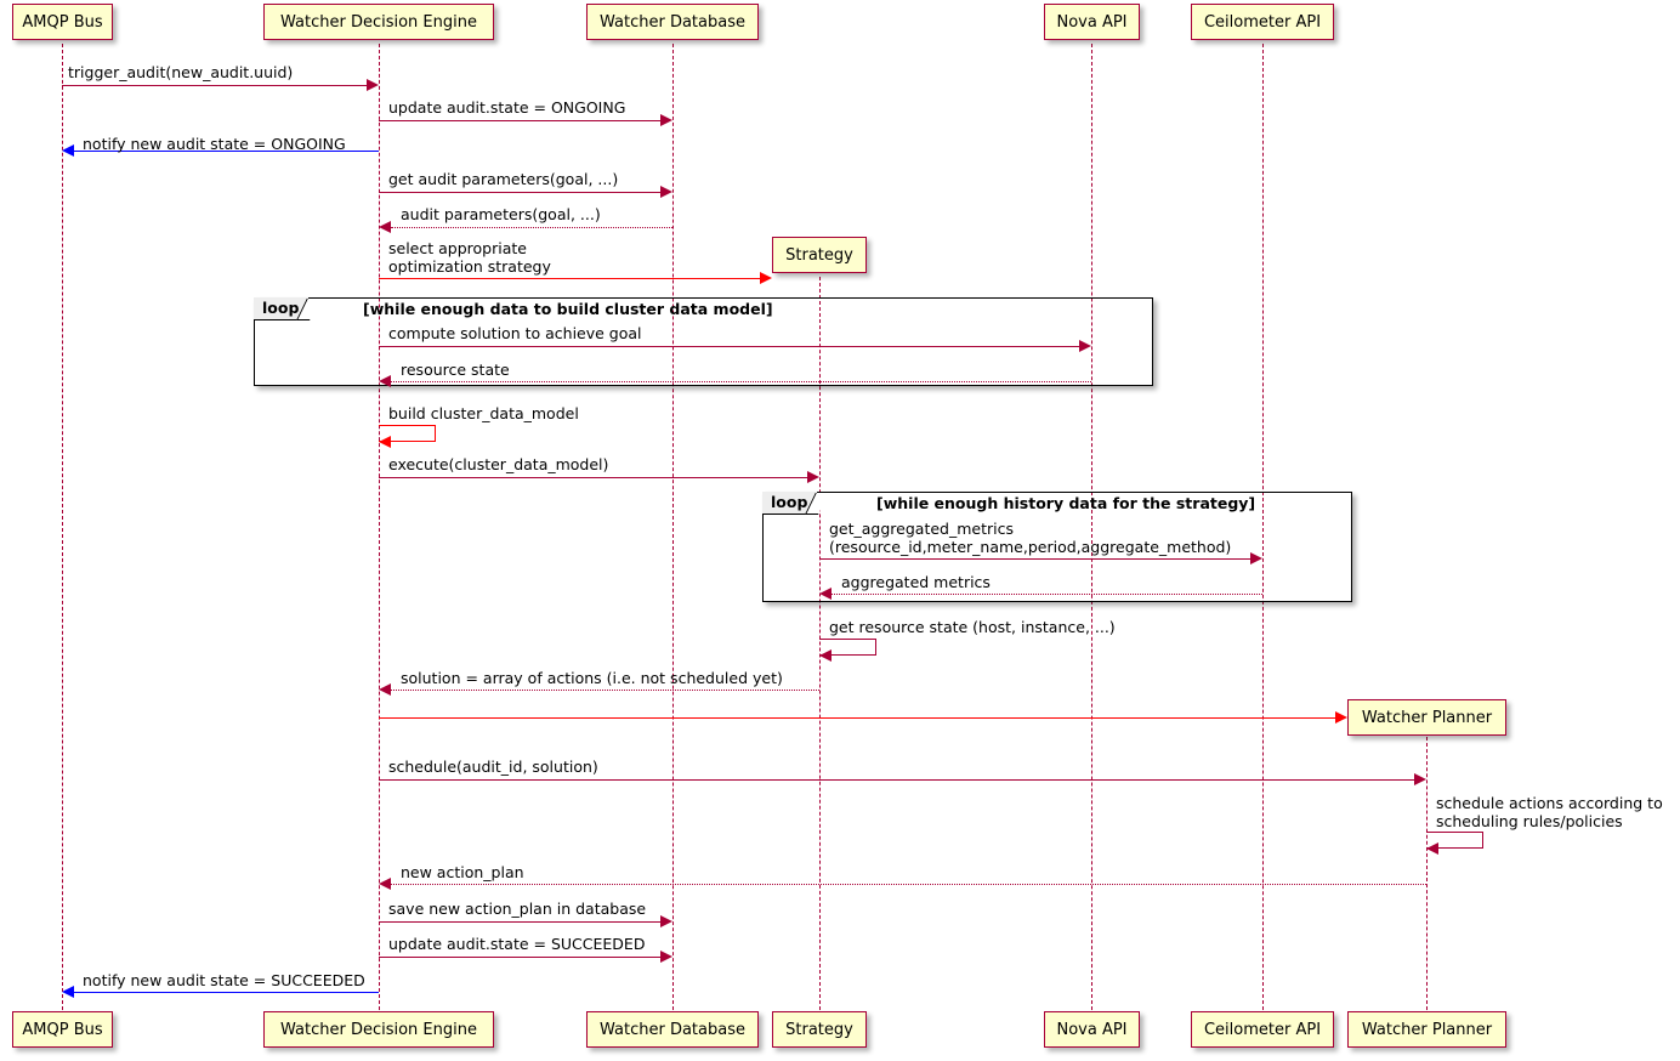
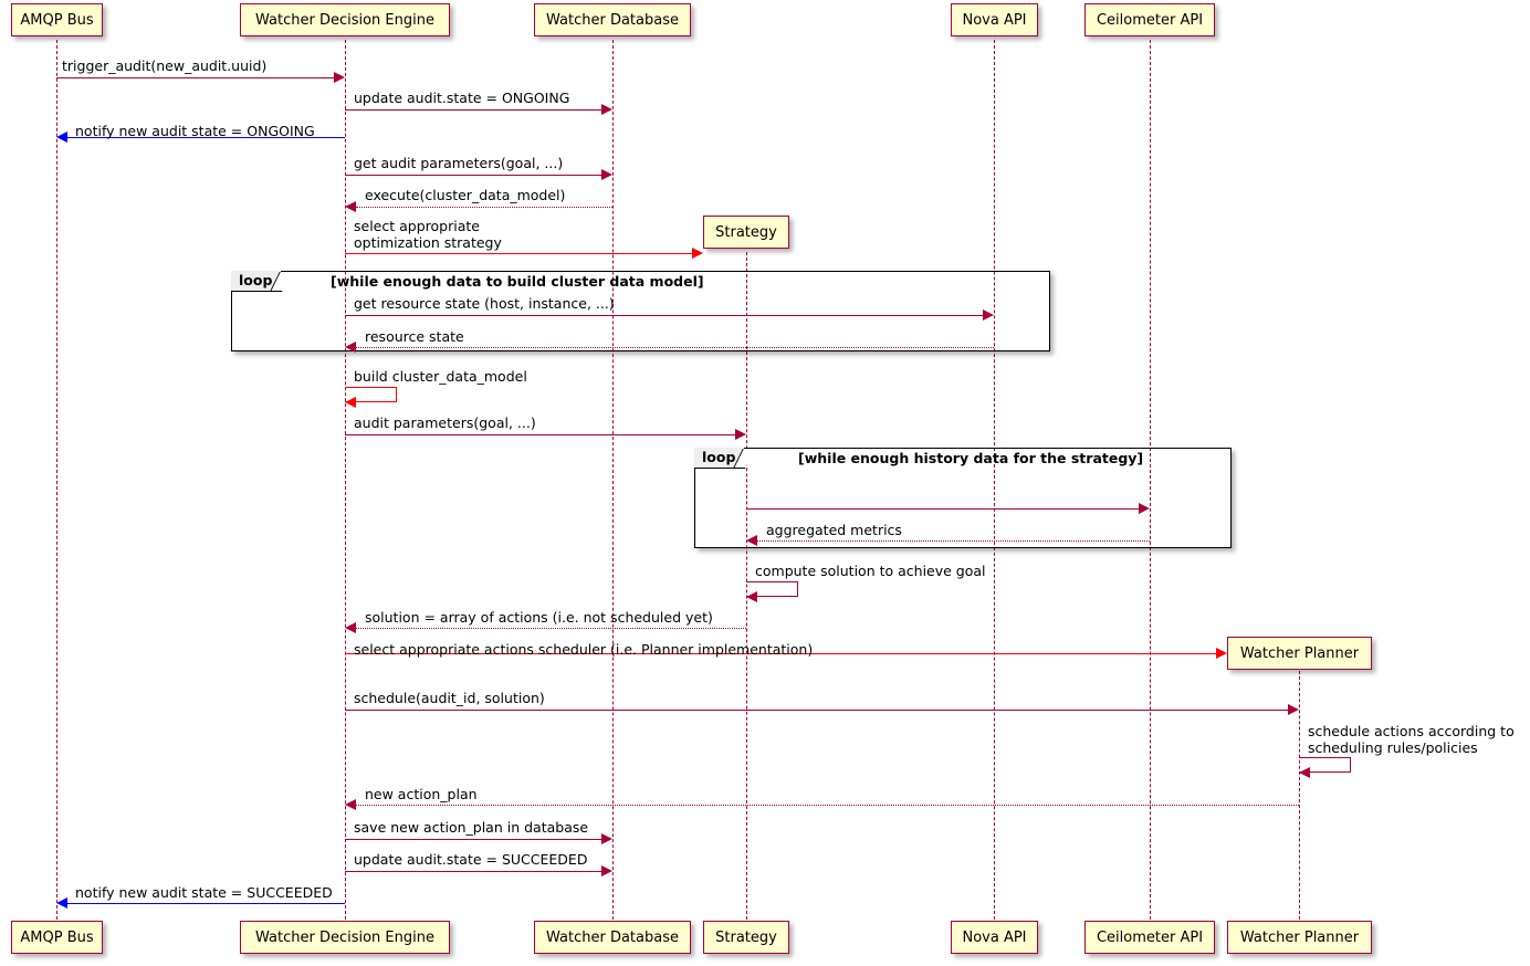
  AMQP Bus
  Watcher Decision Engine
  Watcher Database
  Nova API
  Ceilometer API
  Strategy
  Watcher Planner
  AMQP Bus
  Watcher Decision Engine
  Watcher Database
  Strategy
  Nova API
  Ceilometer API
  Watcher Planner
  loop
  [while enough data to build cluster data model]
  loop
  [while enough history data for the strategy]
  trigger_audit(new_audit.uuid)
  update audit.state = ONGOING
  notify new audit state = ONGOING
  get audit parameters(goal, ...)
- audit parameters(goal, ...)
+ execute(cluster_data_model)
  select appropriate
  optimization strategy
- compute solution to achieve goal
+ get resource state (host, instance, ...)
  resource state
  build cluster_data_model
- execute(cluster_data_model)
+ audit parameters(goal, ...)
- get_aggregated_metrics
- (resource_id,meter_name,period,aggregate_method)
  aggregated metrics
- get resource state (host, instance, ...)
+ compute solution to achieve goal
  solution = array of actions (i.e. not scheduled yet)
+ select appropriate actions scheduler (i.e. Planner implementation)
  schedule(audit_id, solution)
  schedule actions according to
  scheduling rules/policies
  new action_plan
  save new action_plan in database
  update audit.state = SUCCEEDED
  notify new audit state = SUCCEEDED
